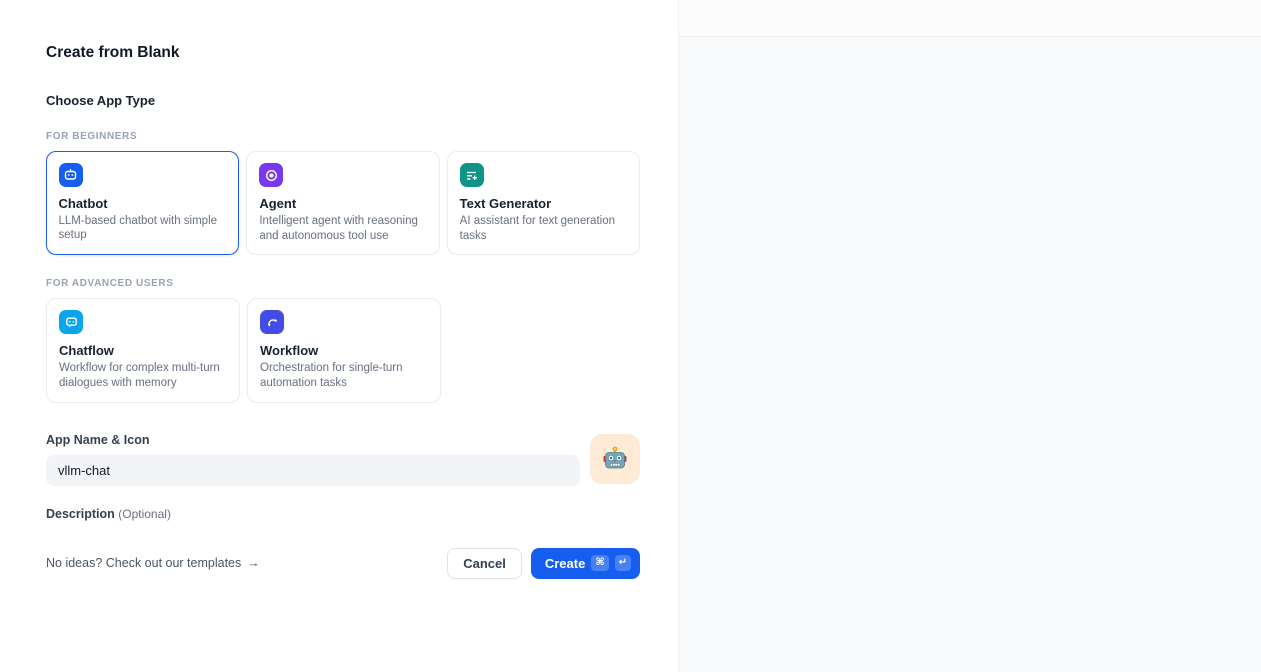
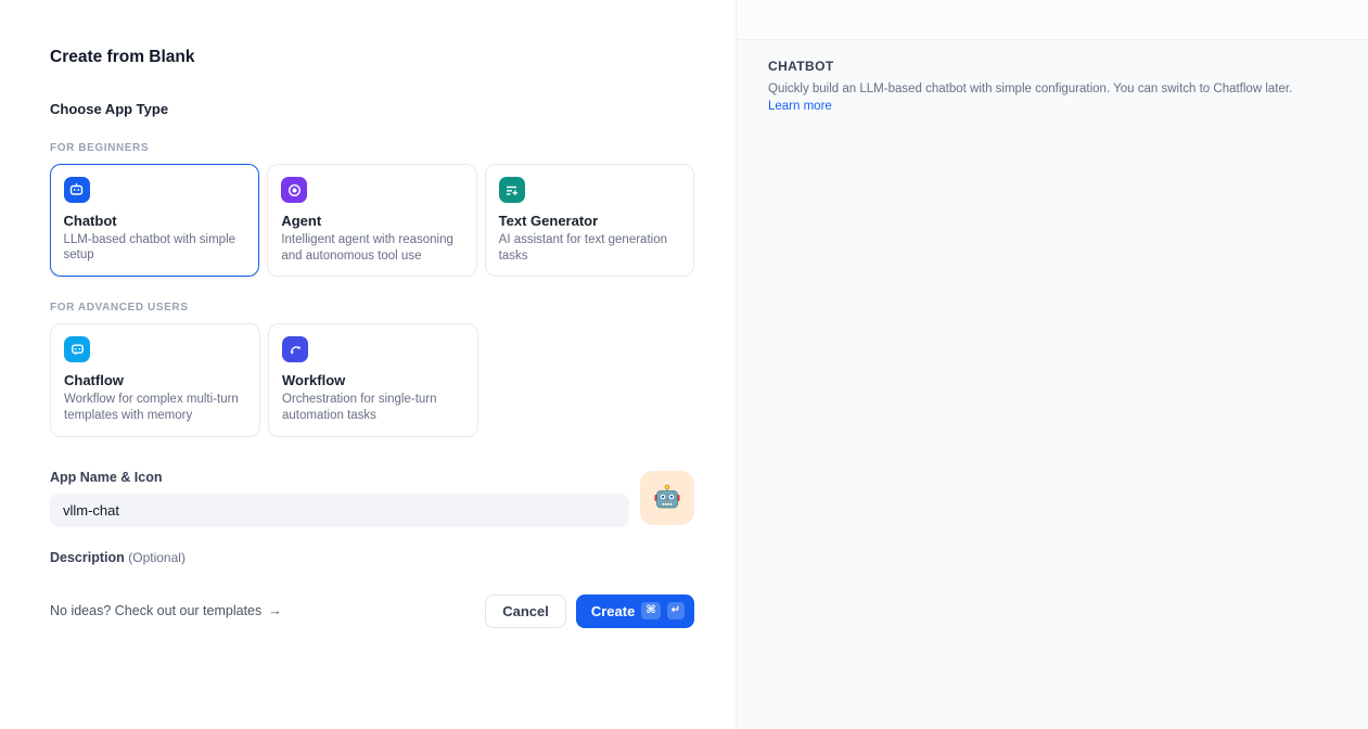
  Create from Blank
  Choose App Type
  FOR BEGINNERS
  Chatbot
  LLM-based chatbot with simple setup
  Agent
  Intelligent agent with reasoning and autonomous tool use
  Text Generator
  AI assistant for text generation tasks
  FOR ADVANCED USERS
  Chatflow
- Workflow for complex multi-turn dialogues with memory
+ Workflow for complex multi-turn templates with memory
  Workflow
  Orchestration for single-turn automation tasks
  App Name & Icon
  vllm-chat
  Description (Optional)
  No ideas? Check out our templates
  →
  Cancel
  Create
  ⌘
  ↵
+ CHATBOT
+ Quickly build an LLM-based chatbot with simple configuration. You can switch to Chatflow later. Learn more
